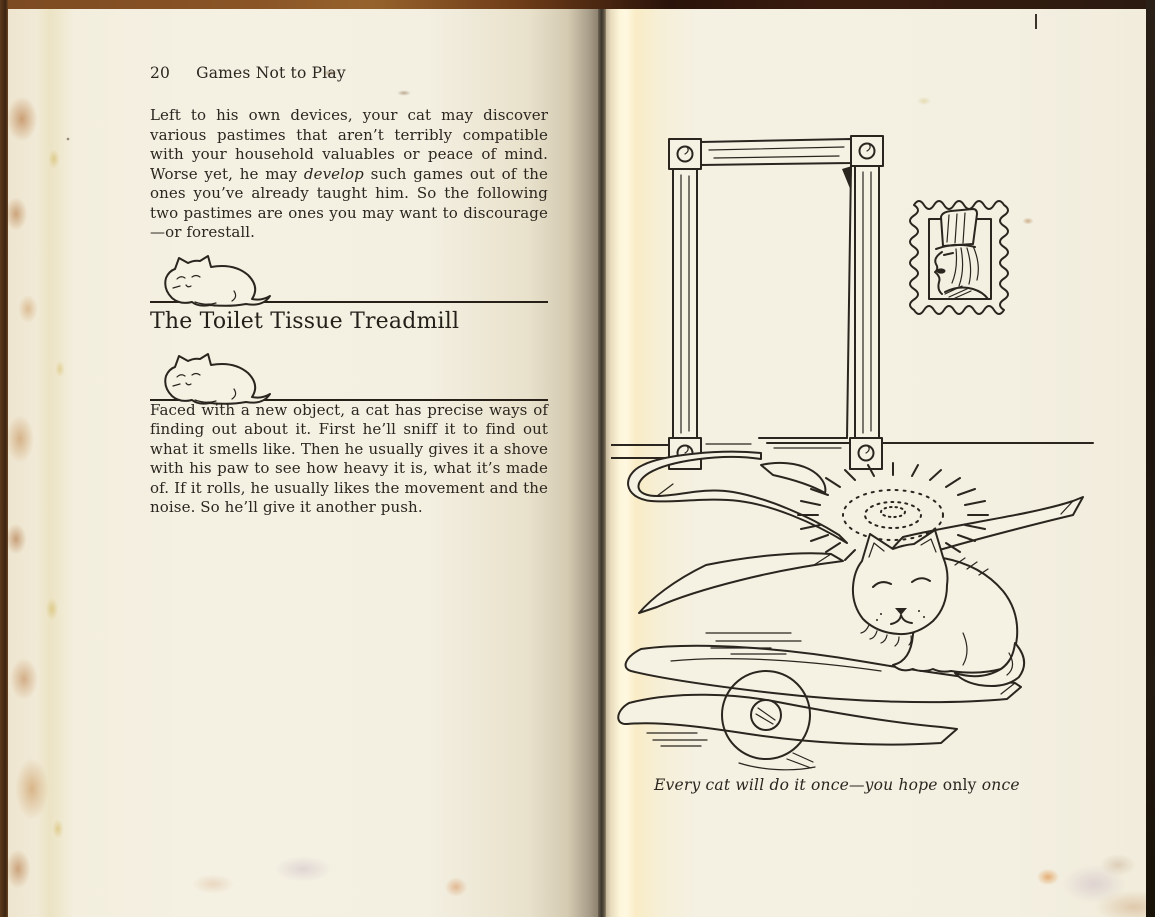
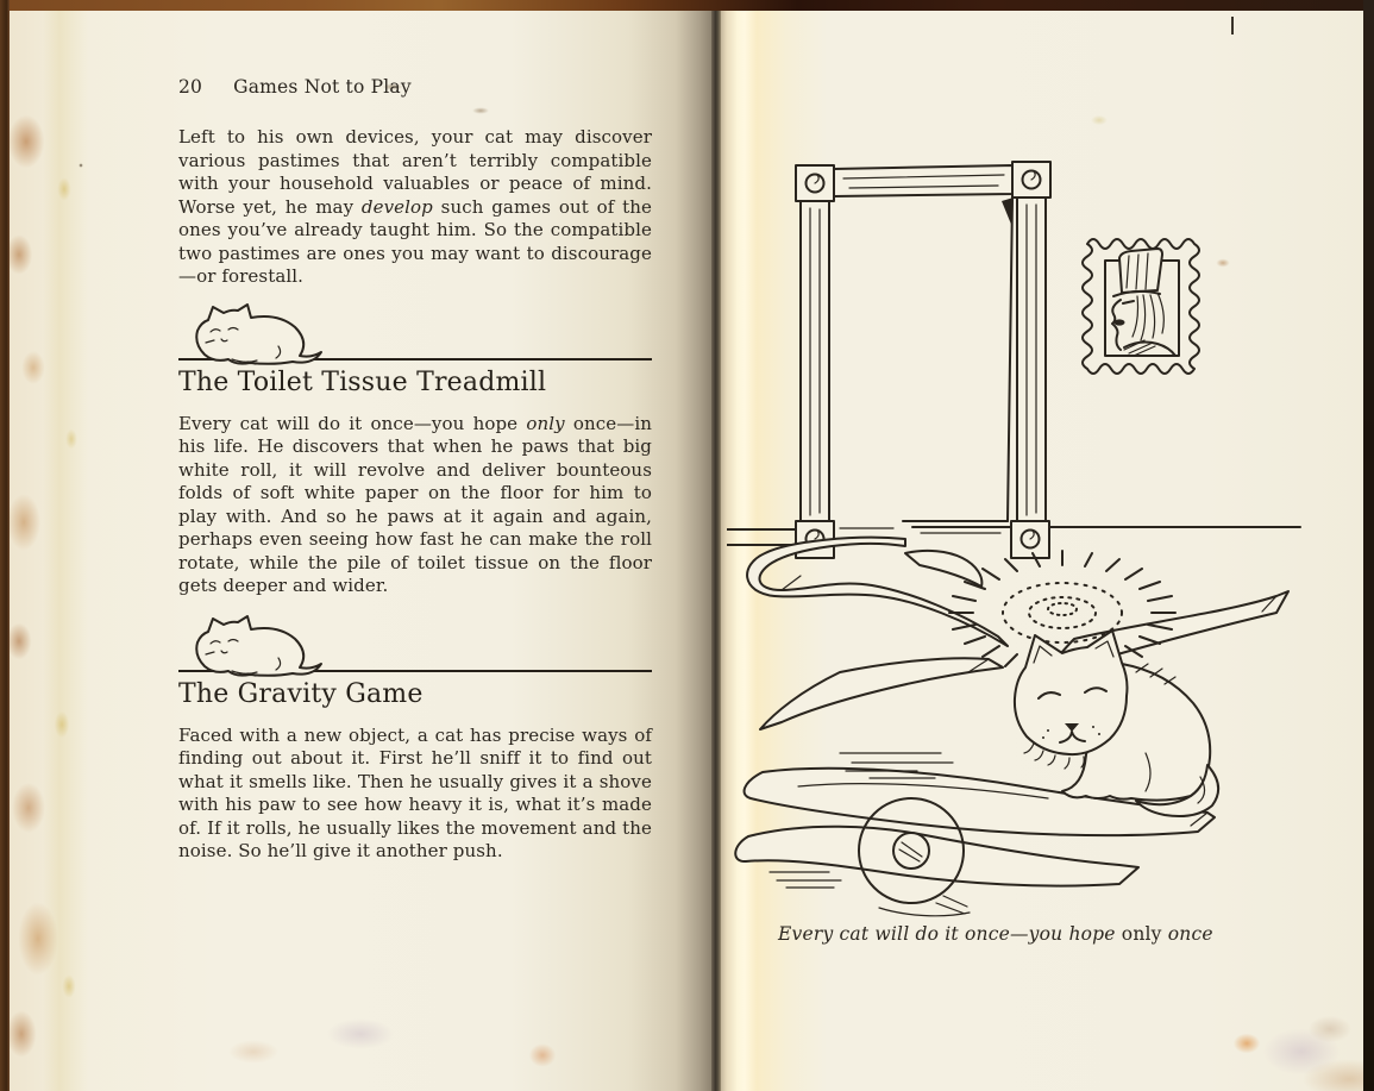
  20
  Games Not to Play
- Left to his own devices, your cat may discover various pastimes that aren’t terribly compatible with your household valuables or peace of mind. Worse yet, he may develop such games out of the ones you’ve already taught him. So the following two pastimes are ones you may want to discourage—or forestall.
+ Left to his own devices, your cat may discover various pastimes that aren’t terribly compatible with your household valuables or peace of mind. Worse yet, he may develop such games out of the ones you’ve already taught him. So the compatible two pastimes are ones you may want to discourage—or forestall.
  The Toilet Tissue Treadmill
+ Every cat will do it once—you hope only once—in his life. He discovers that when he paws that big white roll, it will revolve and deliver bounteous folds of soft white paper on the floor for him to play with. And so he paws at it again and again, perhaps even seeing how fast he can make the roll rotate, while the pile of toilet tissue on the floor gets deeper and wider.
+ The Gravity Game
  Faced with a new object, a cat has precise ways of finding out about it. First he’ll sniff it to find out what it smells like. Then he usually gives it a shove with his paw to see how heavy it is, what it’s made of. If it rolls, he usually likes the movement and the noise. So he’ll give it another push.
  Every cat will do it once—you hope only once
